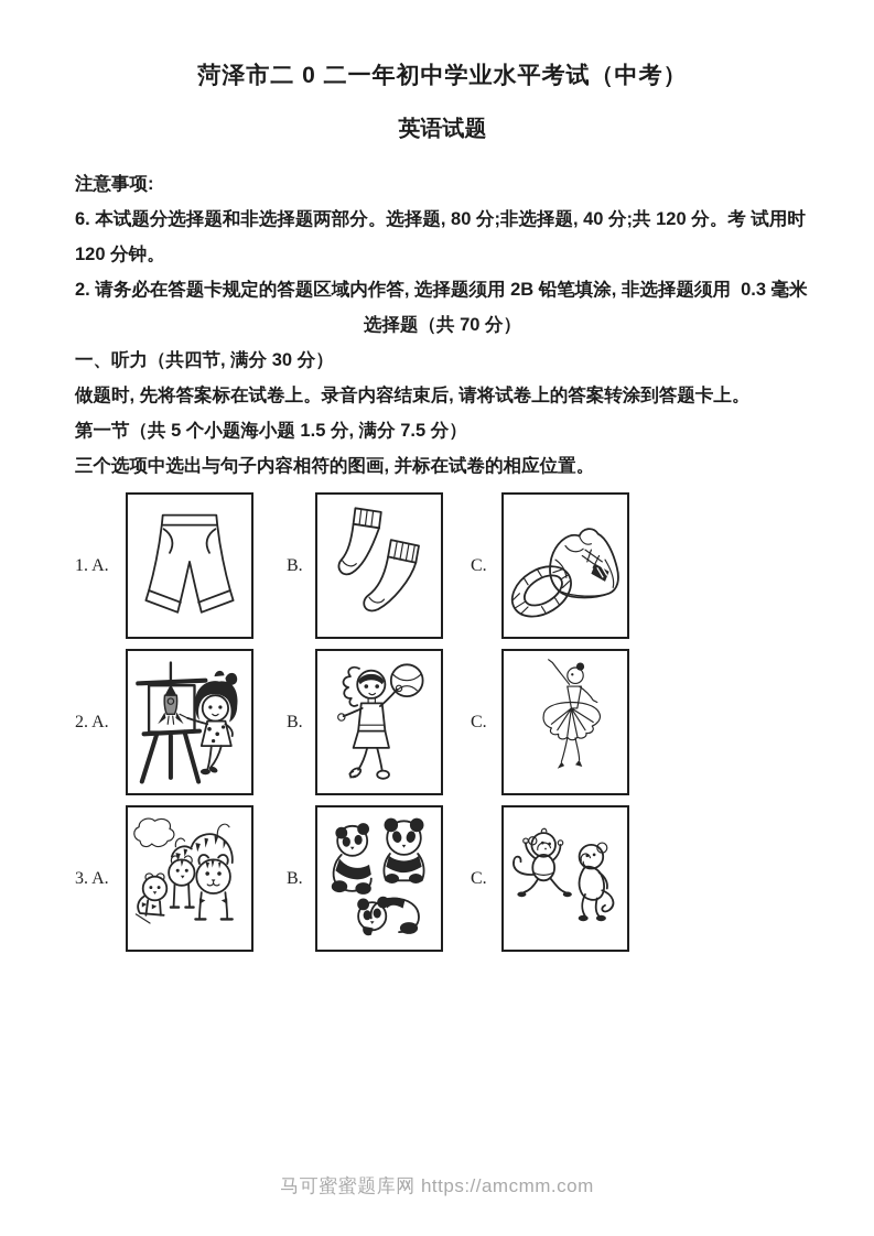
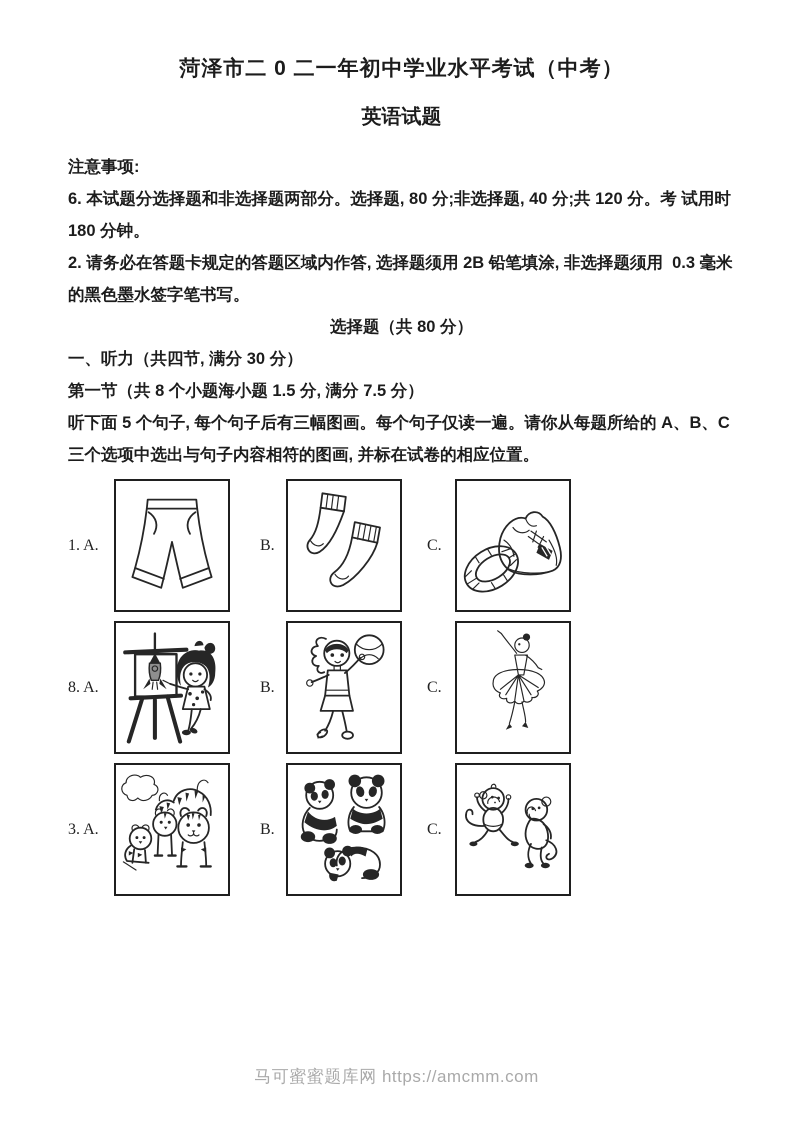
  菏泽市二 0 二一年初中学业水平考试（中考）
  英语试题
  注意事项:
  6. 本试题分选择题和非选择题两部分。选择题, 80 分;非选择题, 40 分;共 120 分。考 试用时
- 120 分钟。
+ 180 分钟。
  2. 请务必在答题卡规定的答题区域内作答, 选择题须用 2B 铅笔填涂, 非选择题须用 0.3 毫米
+ 的黑色墨水签字笔书写。
- 选择题（共 70 分）
+ 选择题（共 80 分）
  一、听力（共四节, 满分 30 分）
- 做题时, 先将答案标在试卷上。录音内容结束后, 请将试卷上的答案转涂到答题卡上。
- 第一节（共 5 个小题海小题 1.5 分, 满分 7.5 分）
+ 第一节（共 8 个小题海小题 1.5 分, 满分 7.5 分）
+ 听下面 5 个句子, 每个句子后有三幅图画。每个句子仅读一遍。请你从每题所给的 A、B、C
  三个选项中选出与句子内容相符的图画, 并标在试卷的相应位置。
  1. A.
  B.
  C.
- 2. A.
+ 8. A.
  B.
  C.
  3. A.
  B.
  C.
  马可蜜蜜题库网 https://amcmm.com
